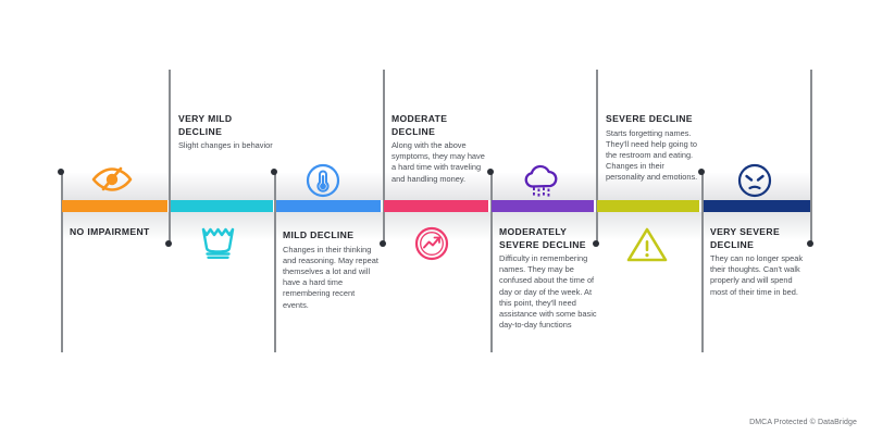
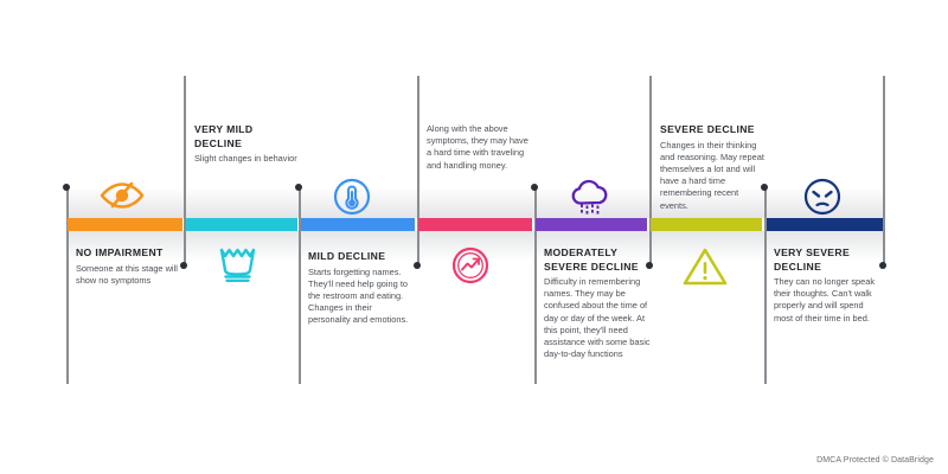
  NO IMPAIRMENT
+ Someone at this stage will show no symptoms
  VERY MILD DECLINE
  Slight changes in behavior
  MILD DECLINE
- Changes in their thinking and reasoning. May repeat themselves a lot and will have a hard time remembering recent events.
+ Starts forgetting names. They'll need help going to the restroom and eating. Changes in their personality and emotions.
- MODERATE DECLINE
  Along with the above symptoms, they may have a hard time with traveling and handling money.
  MODERATELY SEVERE DECLINE
  Difficulty in remembering names. They may be confused about the time of day or day of the week. At this point, they'll need assistance with some basic day-to-day functions
  SEVERE DECLINE
- Starts forgetting names. They'll need help going to the restroom and eating. Changes in their personality and emotions.
+ Changes in their thinking and reasoning. May repeat themselves a lot and will have a hard time remembering recent events.
  VERY SEVERE DECLINE
  They can no longer speak their thoughts. Can't walk properly and will spend most of their time in bed.
